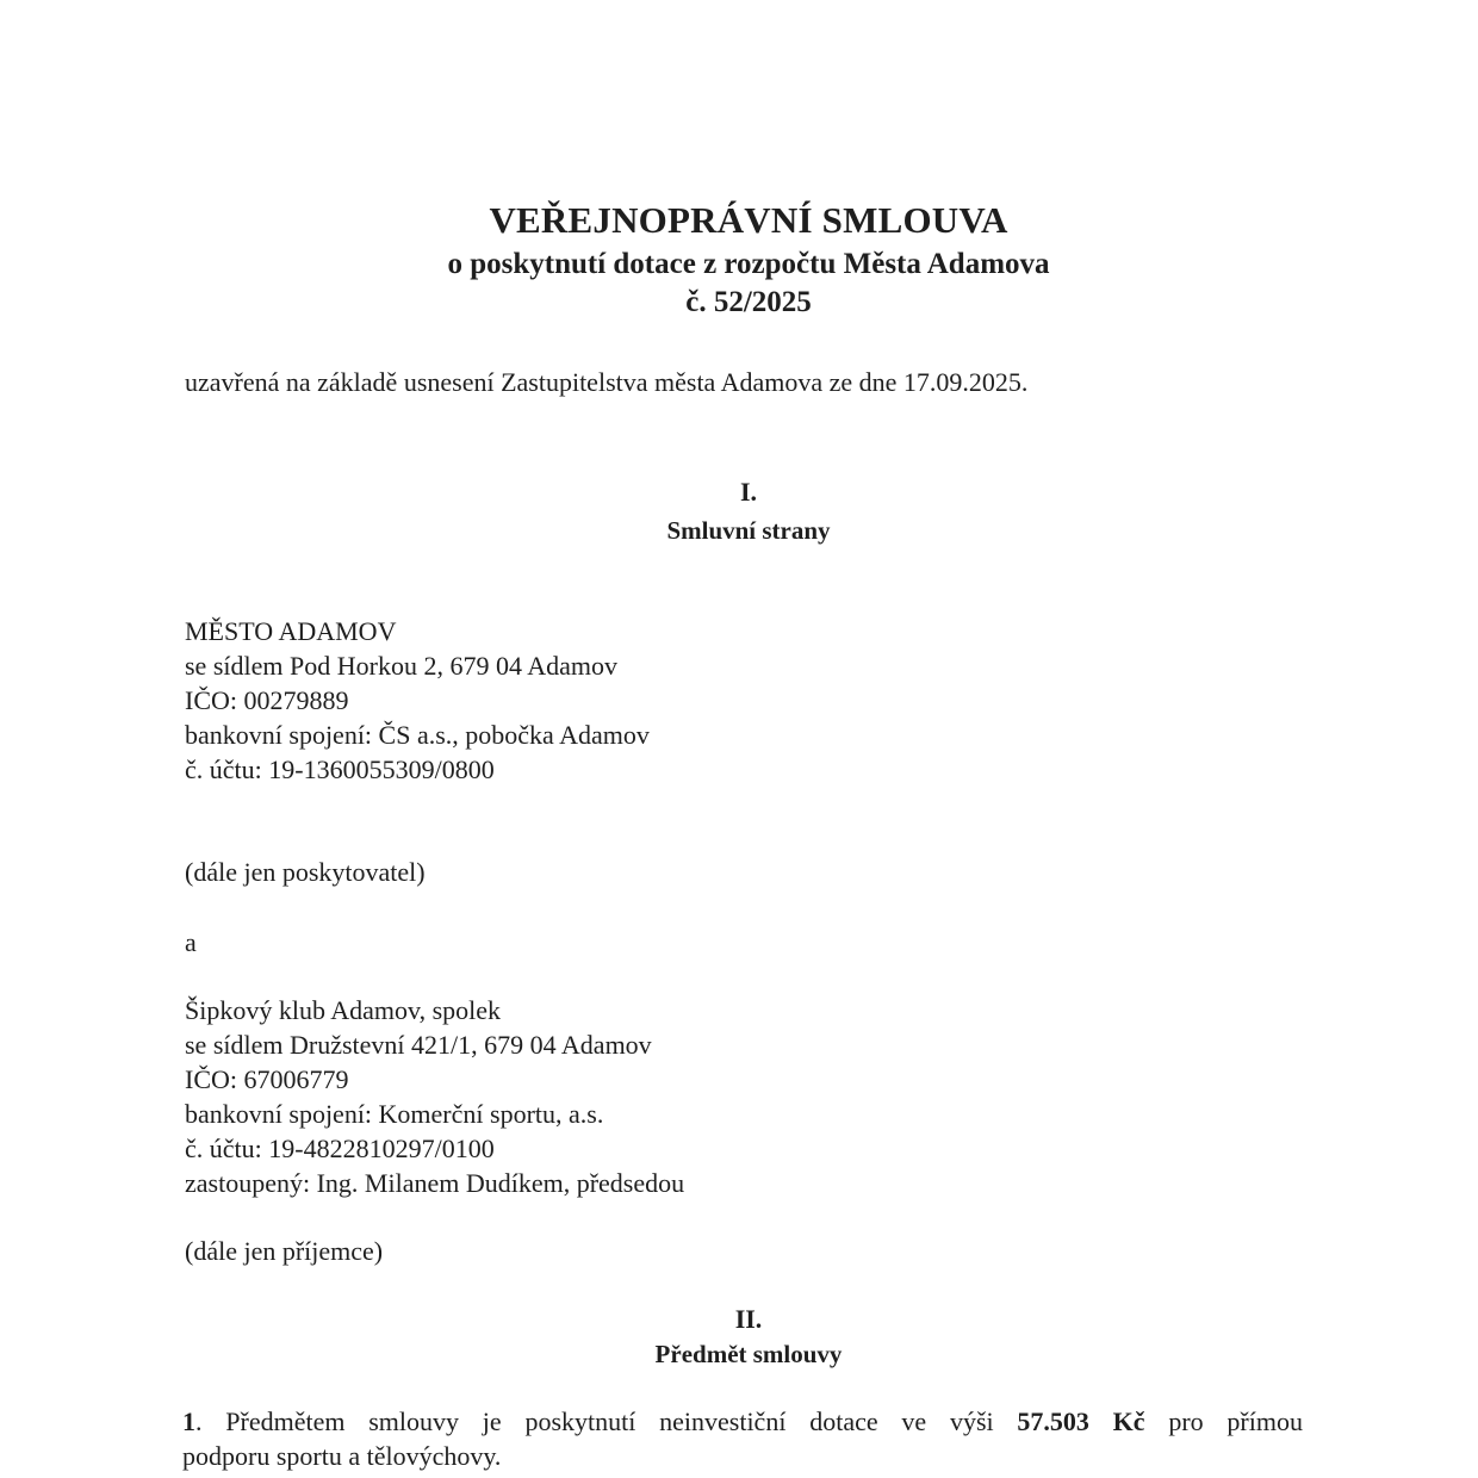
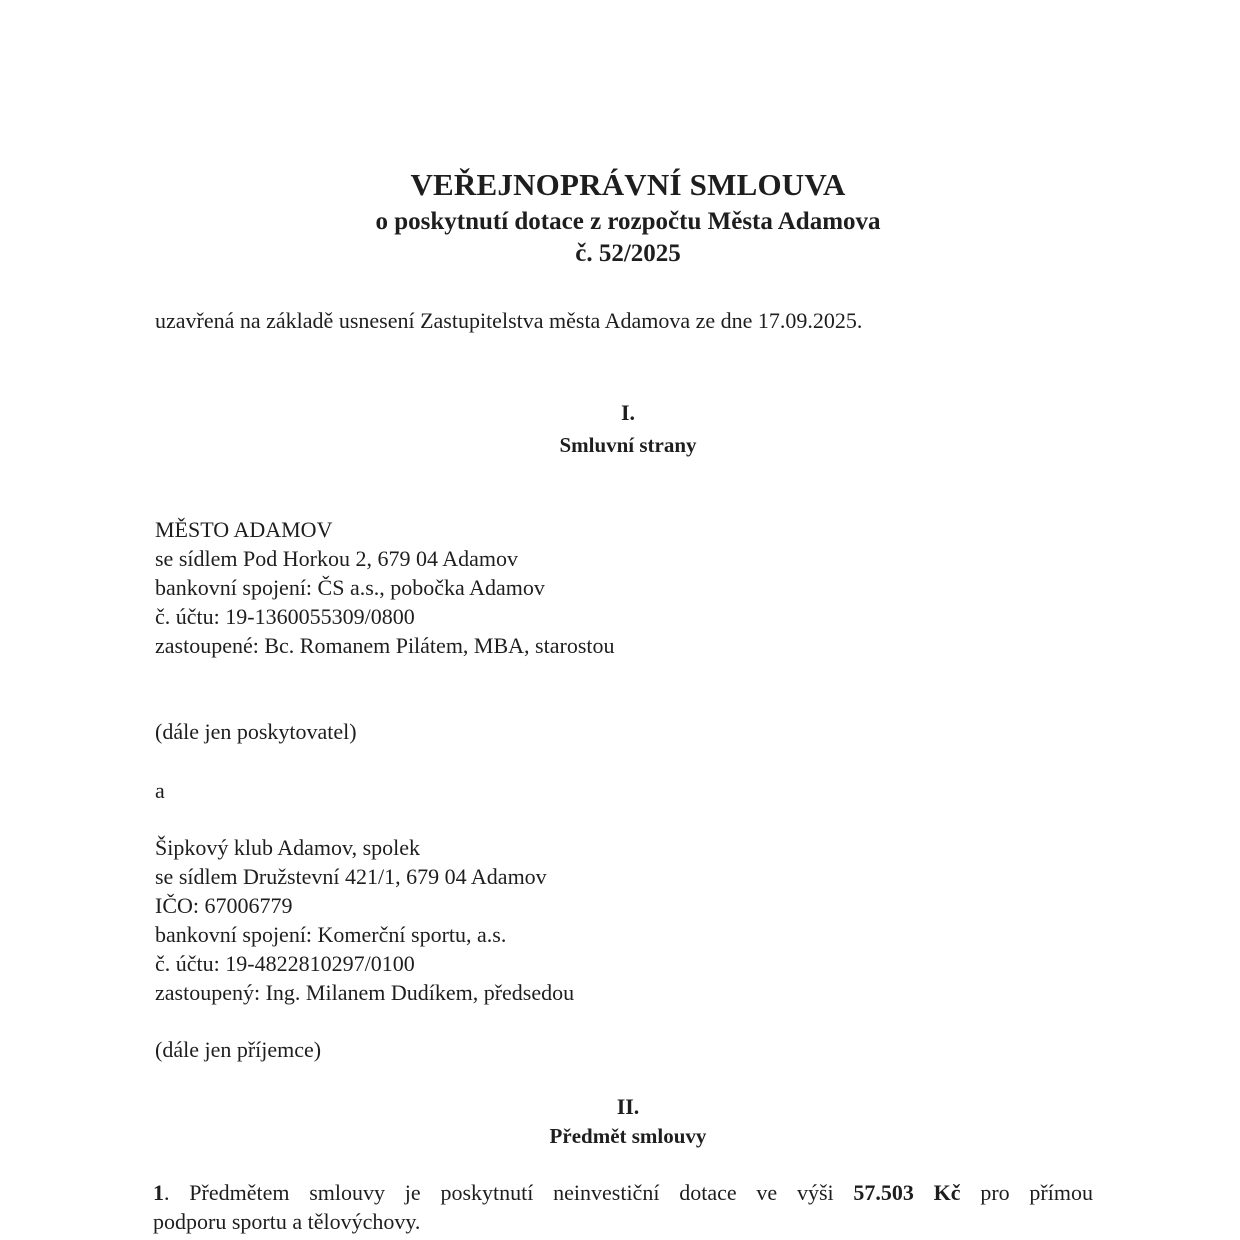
  VEŘEJNOPRÁVNÍ SMLOUVA
  o poskytnutí dotace z rozpočtu Města Adamova
  č. 52/2025
  uzavřená na základě usnesení Zastupitelstva města Adamova ze dne 17.09.2025.
  I.
  Smluvní strany
  MĚSTO ADAMOV
  se sídlem Pod Horkou 2, 679 04 Adamov
- IČO: 00279889
  bankovní spojení: ČS a.s., pobočka Adamov
  č. účtu: 19-1360055309/0800
+ zastoupené: Bc. Romanem Pilátem, MBA, starostou
  (dále jen poskytovatel)
  a
  Šipkový klub Adamov, spolek
  se sídlem Družstevní 421/1, 679 04 Adamov
  IČO: 67006779
  bankovní spojení: Komerční sportu, a.s.
  č. účtu: 19-4822810297/0100
  zastoupený: Ing. Milanem Dudíkem, předsedou
  (dále jen příjemce)
  II.
  Předmět smlouvy
  1. Předmětem smlouvy je poskytnutí neinvestiční dotace ve výši 57.503 Kč pro přímou
  podporu sportu a tělovýchovy.
